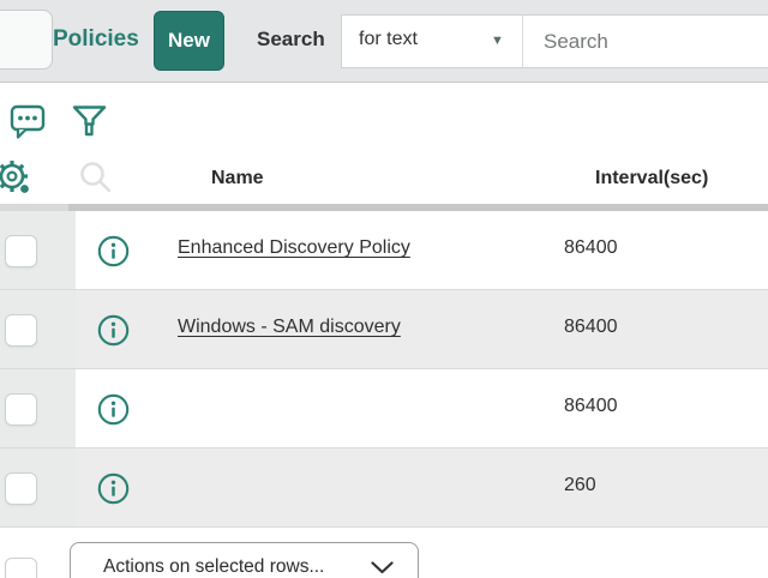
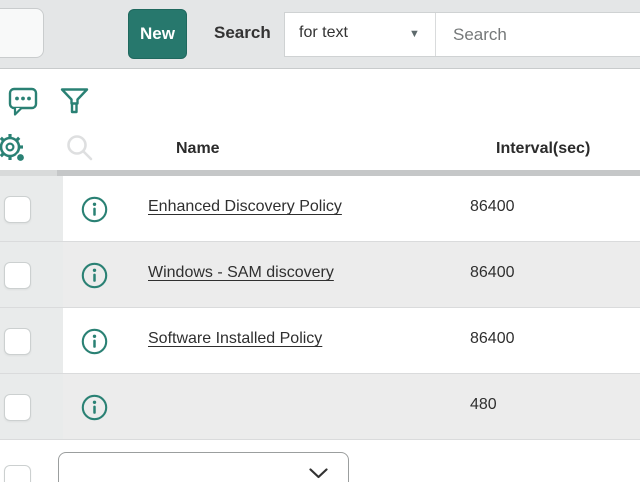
- Policies
  New
  Search
  for text
  ▼
  Search
  Name
  Interval(sec)
  Enhanced Discovery Policy
  86400
  Windows - SAM discovery
  86400
+ Software Installed Policy
  86400
- 260
+ 480
- Actions on selected rows...
